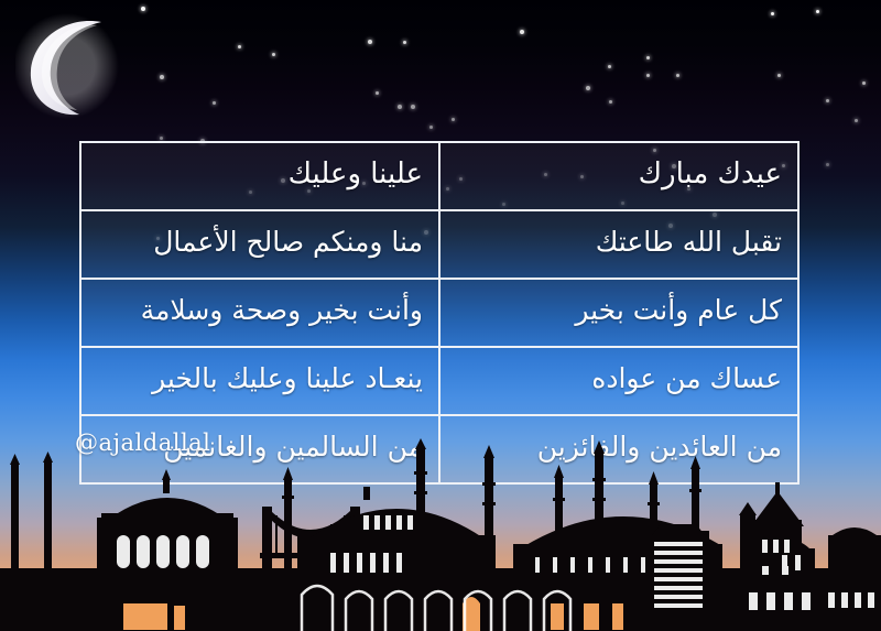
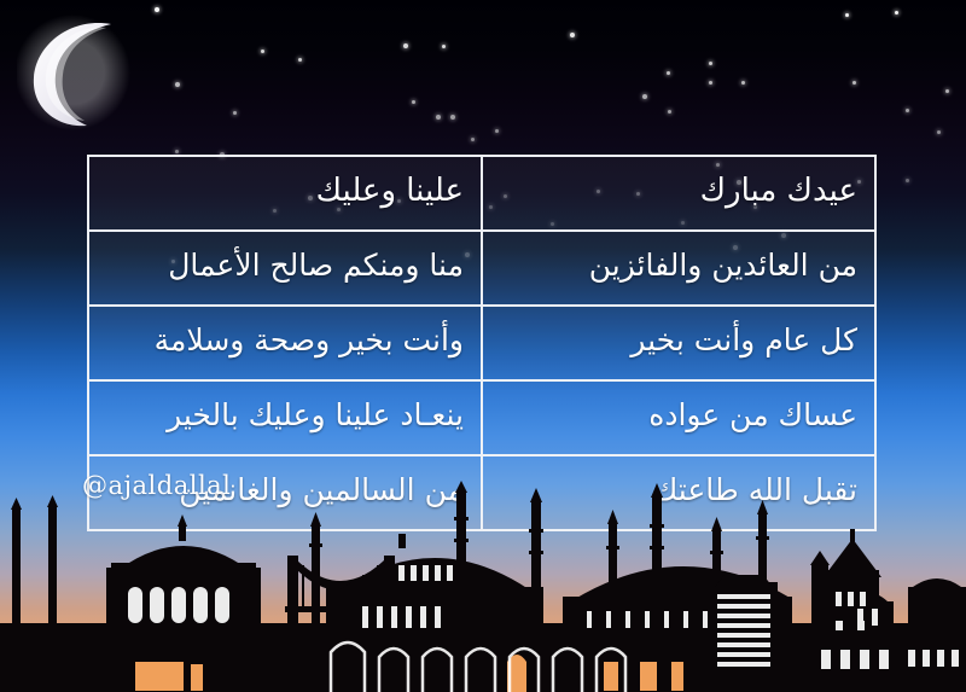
  علينا وعليك	عيدك مبارك
- منا ومنكم صالح الأعمال	تقبل الله طاعتك
+ منا ومنكم صالح الأعمال	من العائدين والفائزين
  وأنت بخير وصحة وسلامة	كل عام وأنت بخير
  ينعـاد علينا وعليك بالخير	عساك من عواده
- من السالمين والغانمين	من العائدين والفائزين
+ من السالمين والغانمين	تقبل الله طاعتك
  @ajaldallal
